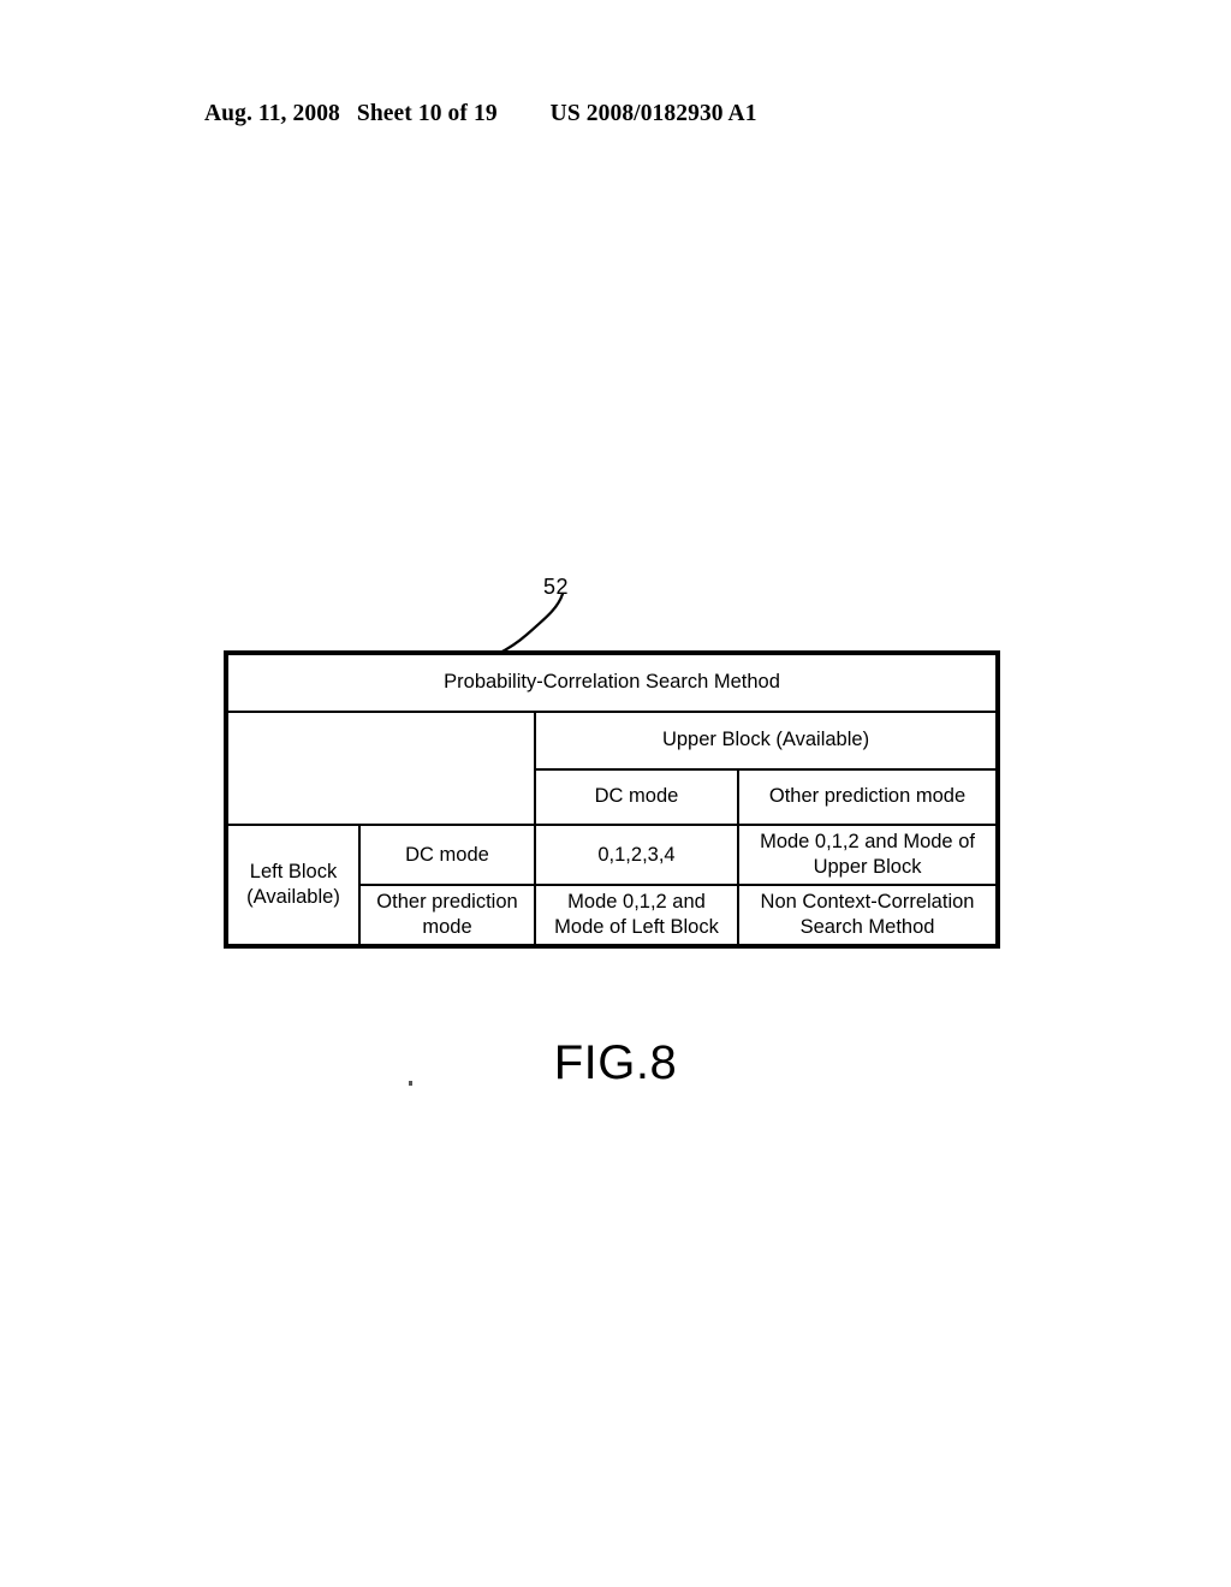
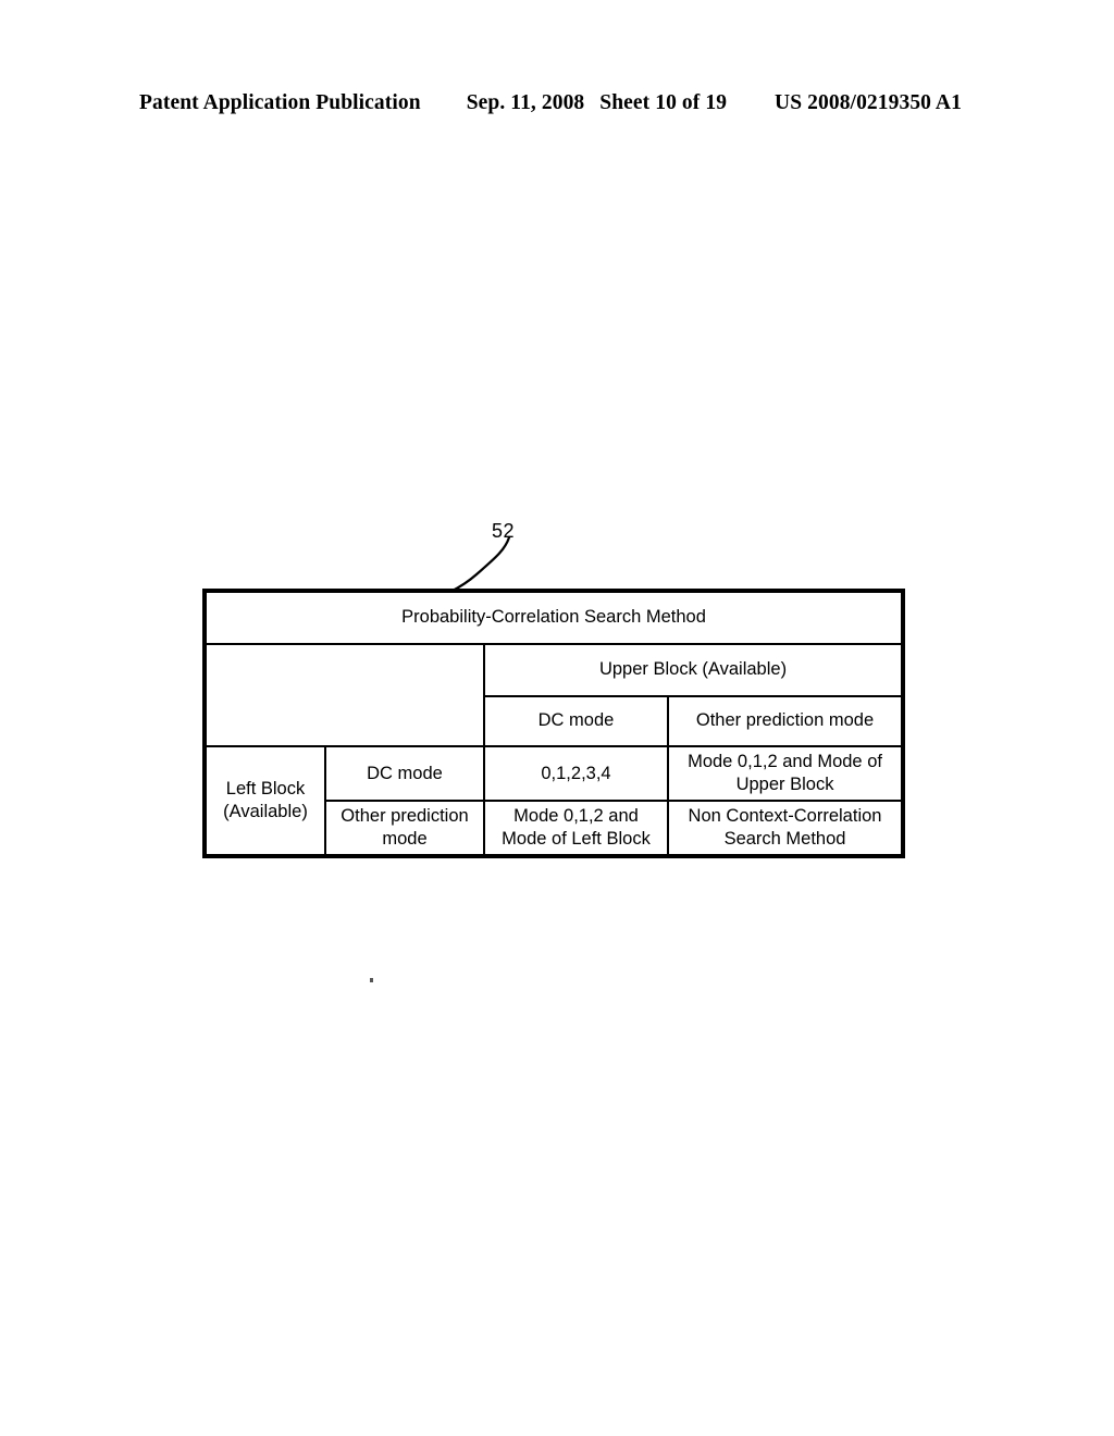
+ Patent Application Publication
- Aug. 11, 2008
+ Sep. 11, 2008
  Sheet 10 of 19
- US 2008/0182930 A1
+ US 2008/0219350 A1
  52
  Probability-Correlation Search Method
  	Upper Block (Available)
  DC mode	Other prediction mode
  Left Block (Available)	DC mode	0,1,2,3,4	Mode 0,1,2 and Mode of Upper Block
  Other prediction mode	Mode 0,1,2 and Mode of Left Block	Non Context-Correlation Search Method
- FIG.8
